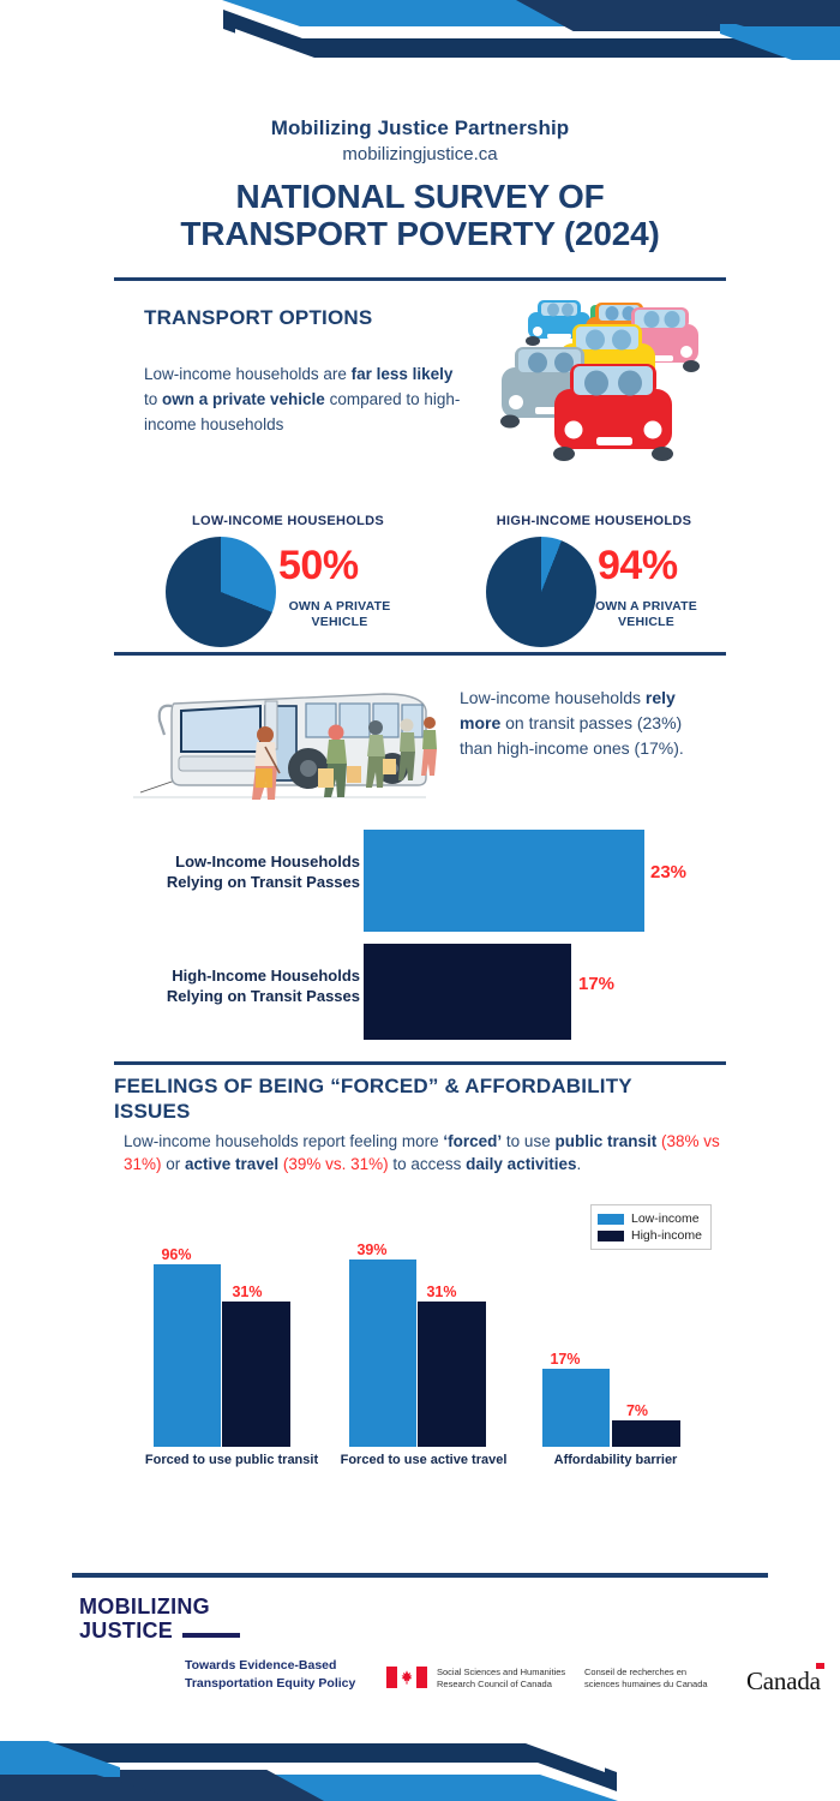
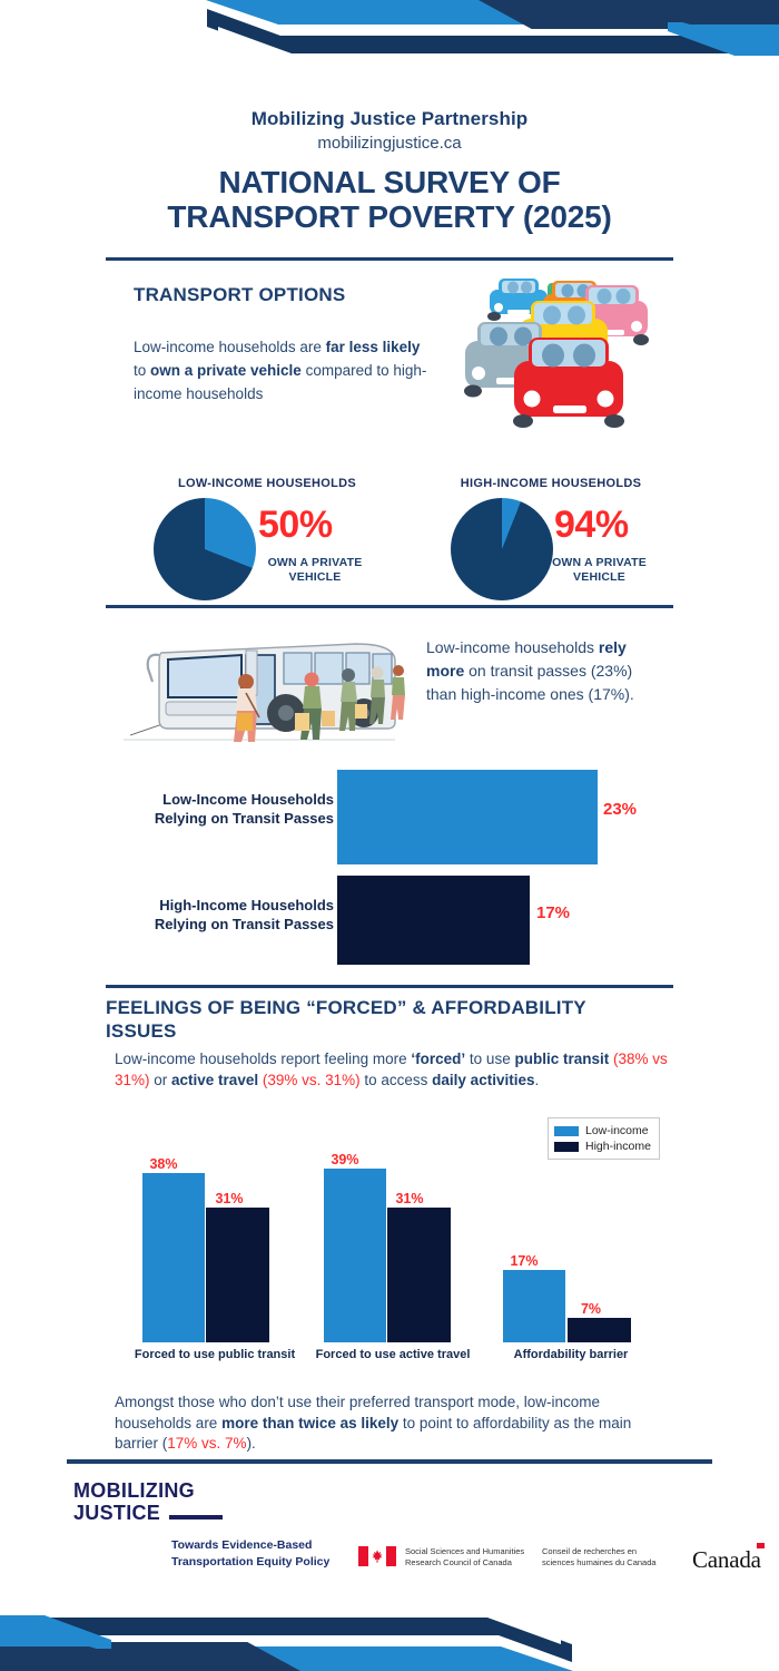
  Mobilizing Justice Partnership
  mobilizingjustice.ca
  NATIONAL SURVEY OF
- TRANSPORT POVERTY (2024)
+ TRANSPORT POVERTY (2025)
  TRANSPORT OPTIONS
  Low-income households are far less likely to own a private vehicle compared to high-income households
  LOW-INCOME HOUSEHOLDS
  50%
  OWN A PRIVATE
  VEHICLE
  HIGH-INCOME HOUSEHOLDS
  94%
  OWN A PRIVATE
  VEHICLE
  Low-income households rely more on transit passes (23%) than high-income ones (17%).
  Low-Income Households
  Relying on Transit Passes
  23%
  High-Income Households
  Relying on Transit Passes
  17%
  FEELINGS OF BEING “FORCED” & AFFORDABILITY
  ISSUES
  Low-income households report feeling more ‘forced’ to use public transit (38% vs 31%) or active travel (39% vs. 31%) to access daily activities.
  Low-income
  High-income
- 96%
+ 38%
  31%
  Forced to use public transit
  39%
  31%
  Forced to use active travel
  17%
  7%
  Affordability barrier
+ Amongst those who don’t use their preferred transport mode, low-income households are more than twice as likely to point to affordability as the main barrier (17% vs. 7%).
  MOBILIZING
  JUSTICE
  Towards Evidence-Based
  Transportation Equity Policy
  Social Sciences and Humanities
  Research Council of Canada
  Conseil de recherches en
  sciences humaines du Canada
  Canada
